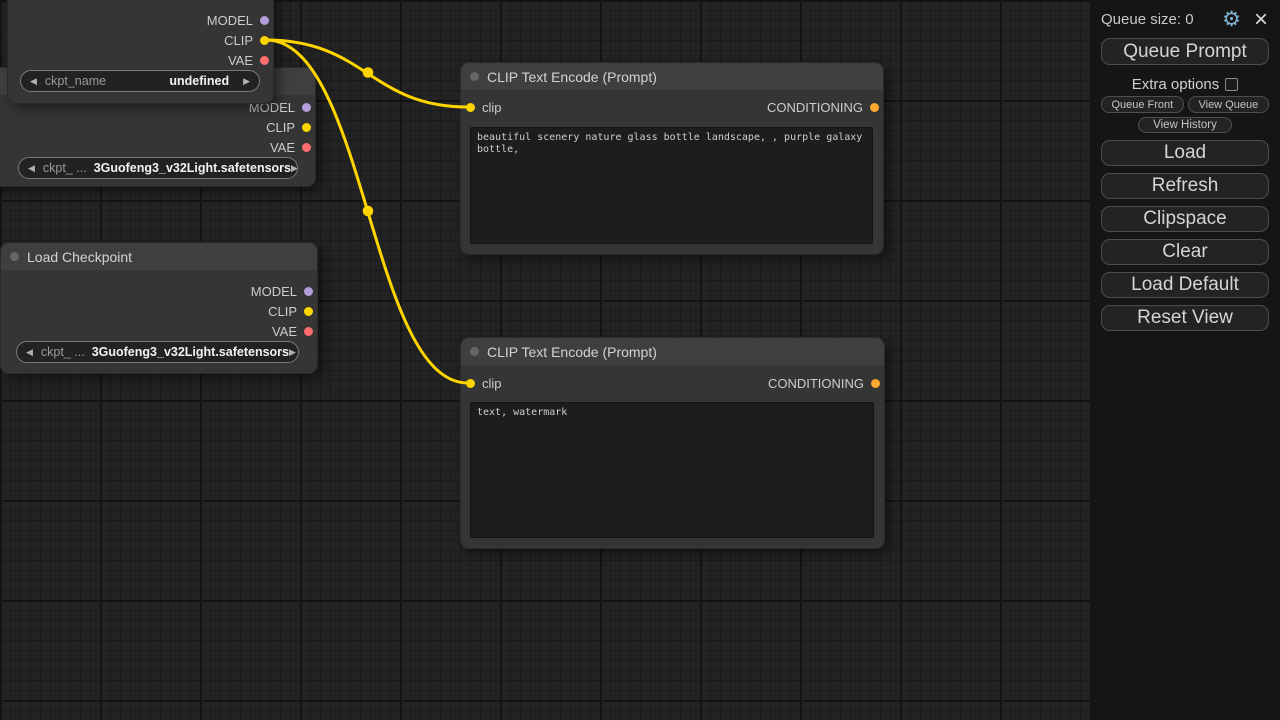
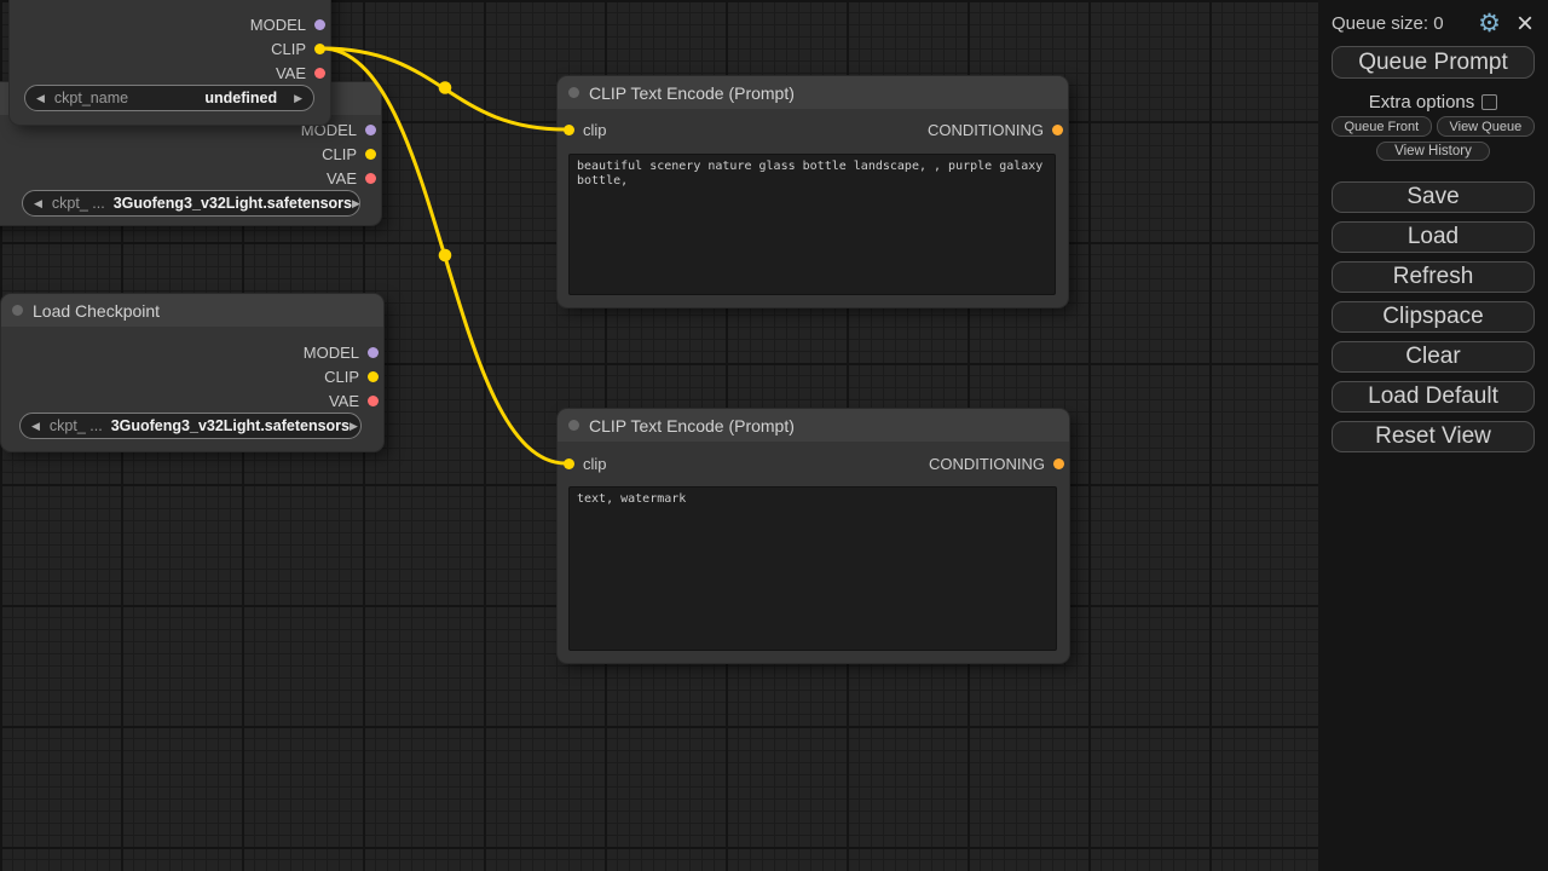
  MODEL
  CLIP
  VAE
  ◀
  ckpt_ ...
  3Guofeng3_v32Light.safetensors
  ▶
  MODEL
  CLIP
  VAE
  ◀
  ckpt_name
  undefined
  ▶
  Load Checkpoint
  MODEL
  CLIP
  VAE
  ◀
  ckpt_ ...
  3Guofeng3_v32Light.safetensors
  ▶
  CLIP Text Encode (Prompt)
  clip
  CONDITIONING
  CLIP Text Encode (Prompt)
  clip
  CONDITIONING
  text, watermark
  Queue size: 0
  ⚙
  ×
  Queue Prompt
  Extra options
  Queue Front
  View Queue
  View History
+ Save
  Load
  Refresh
  Clipspace
  Clear
  Load Default
  Reset View
